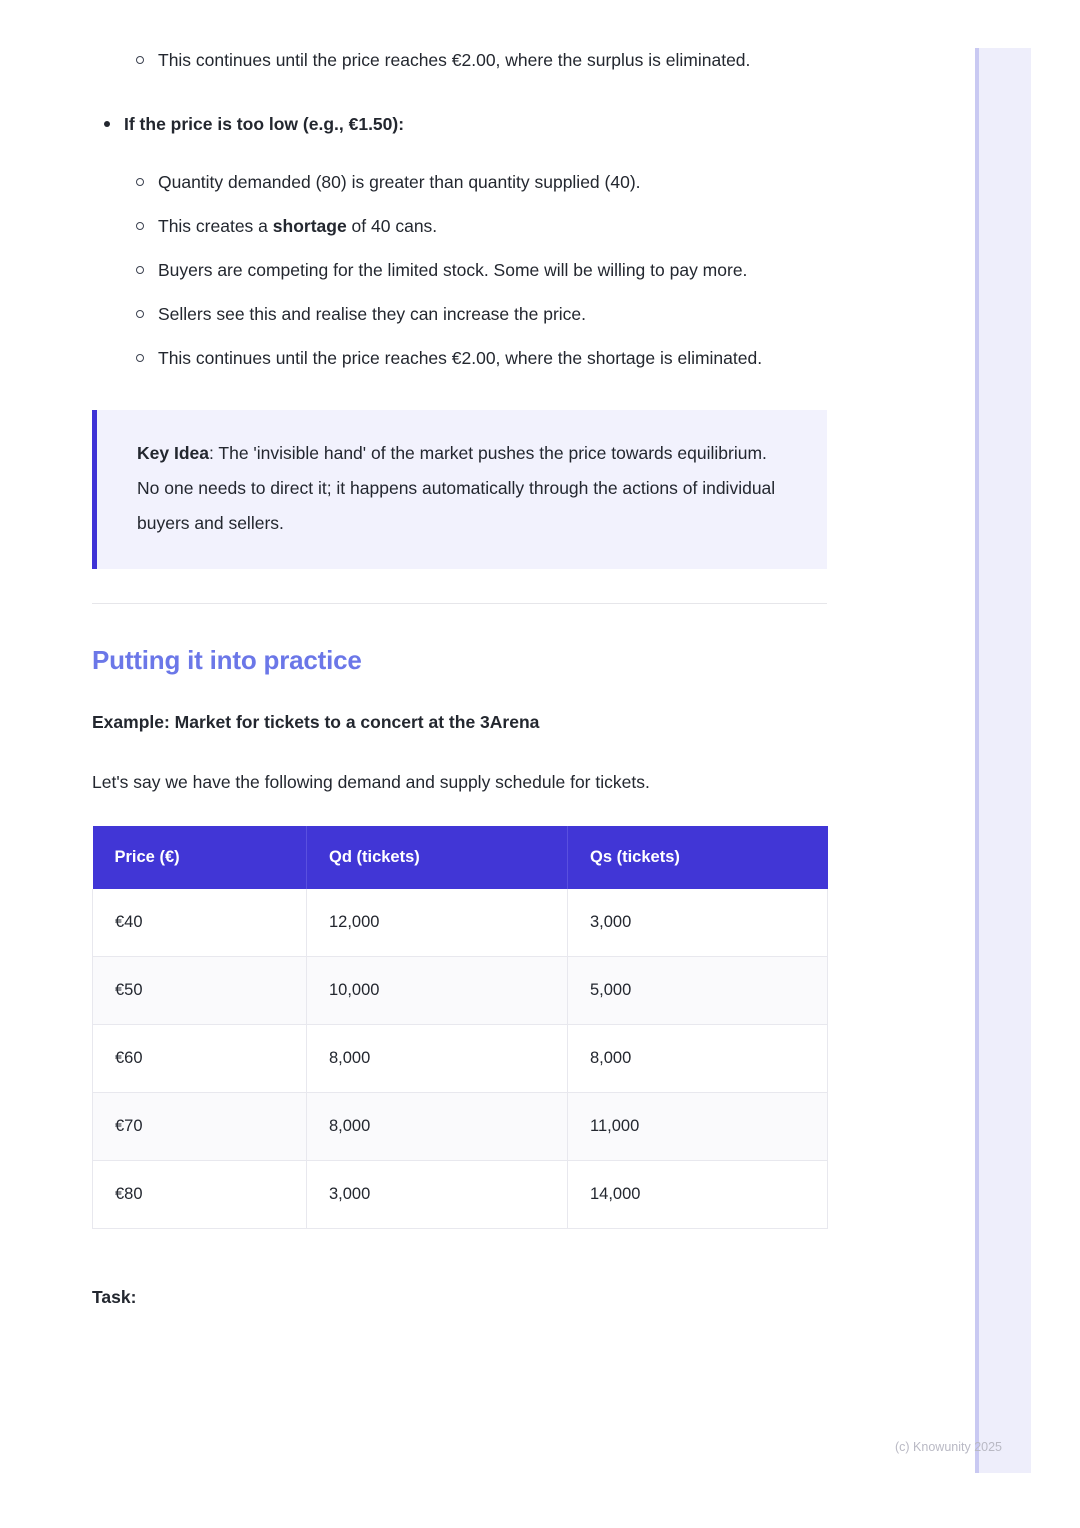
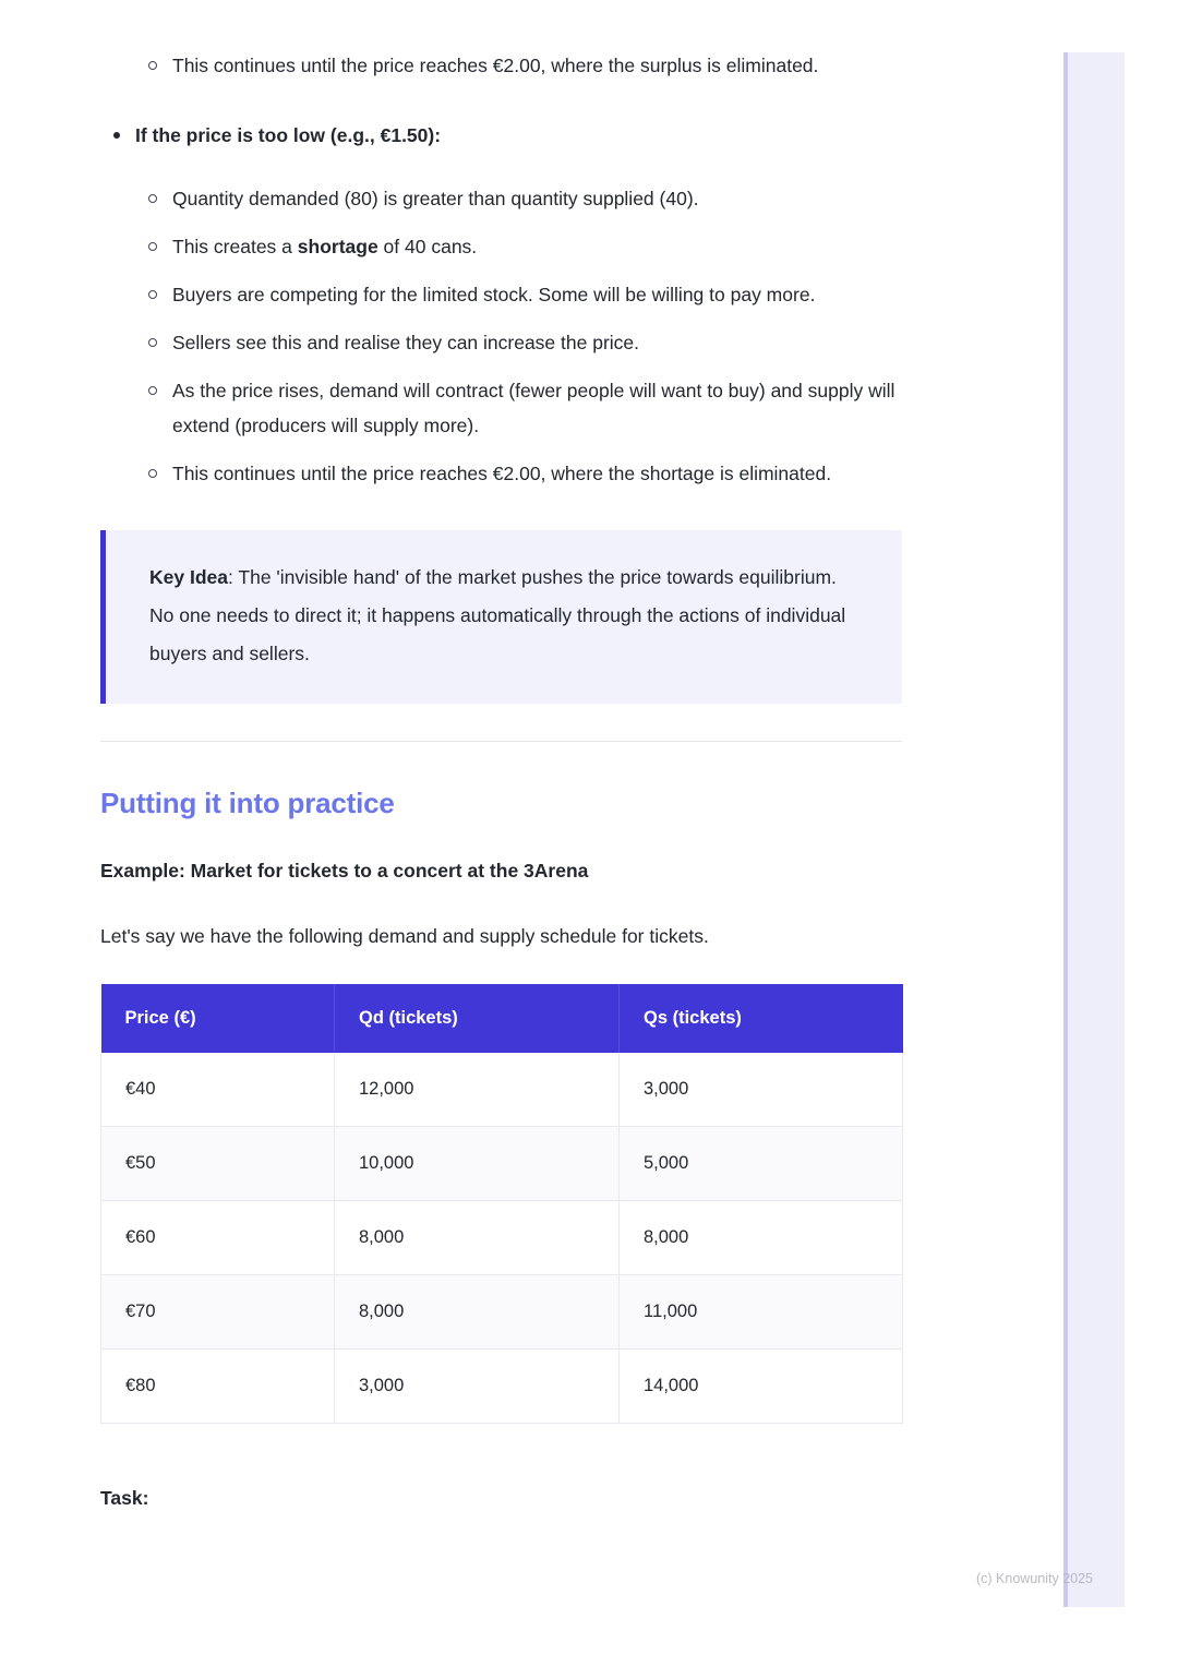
  This continues until the price reaches €2.00, where the surplus is eliminated.
  If the price is too low (e.g., €1.50):
  Quantity demanded (80) is greater than quantity supplied (40).
  This creates a shortage of 40 cans.
  Buyers are competing for the limited stock. Some will be willing to pay more.
  Sellers see this and realise they can increase the price.
+ As the price rises, demand will contract (fewer people will want to buy) and supply will extend (producers will supply more).
  This continues until the price reaches €2.00, where the shortage is eliminated.
  Key Idea: The 'invisible hand' of the market pushes the price towards equilibrium. No one needs to direct it; it happens automatically through the actions of individual buyers and sellers.
  Putting it into practice
  Example: Market for tickets to a concert at the 3Arena
  Let's say we have the following demand and supply schedule for tickets.
  Price (€)	Qd (tickets)	Qs (tickets)
  €40	12,000	3,000
  €50	10,000	5,000
  €60	8,000	8,000
  €70	8,000	11,000
  €80	3,000	14,000
  Task:
  (c) Knowunity 2025
